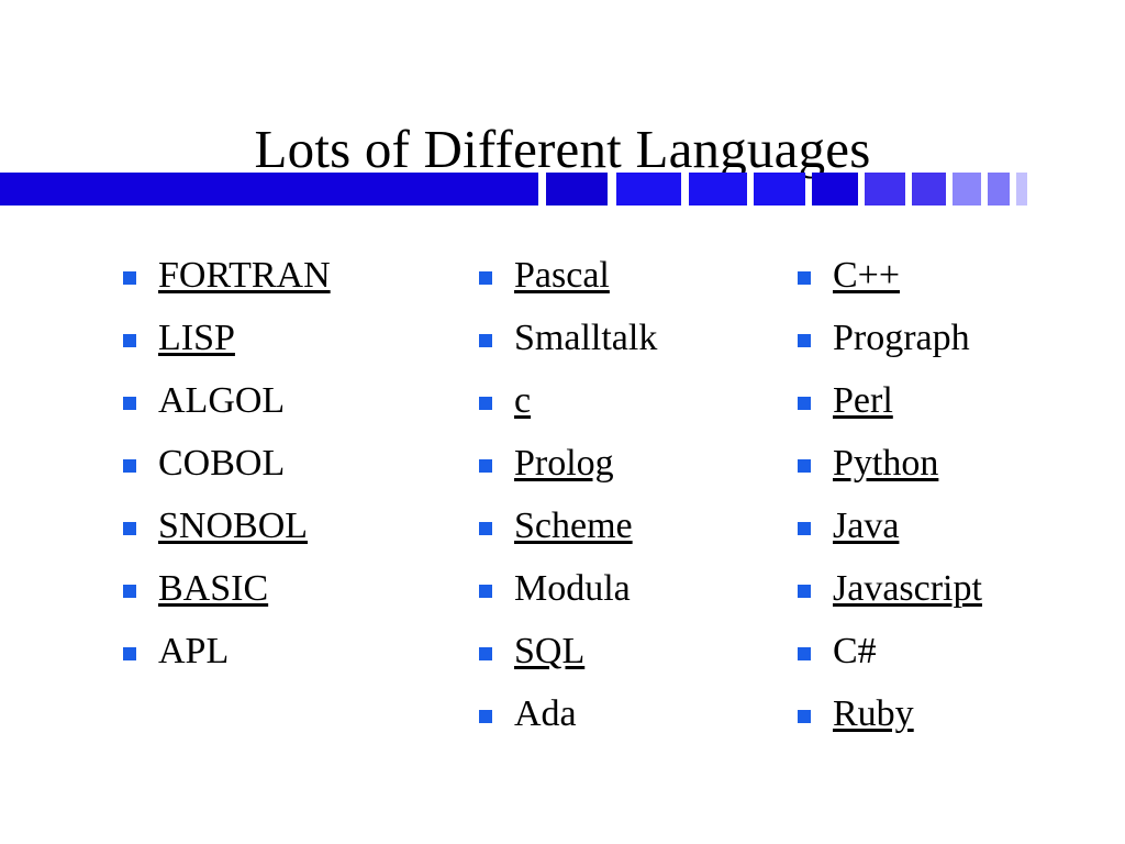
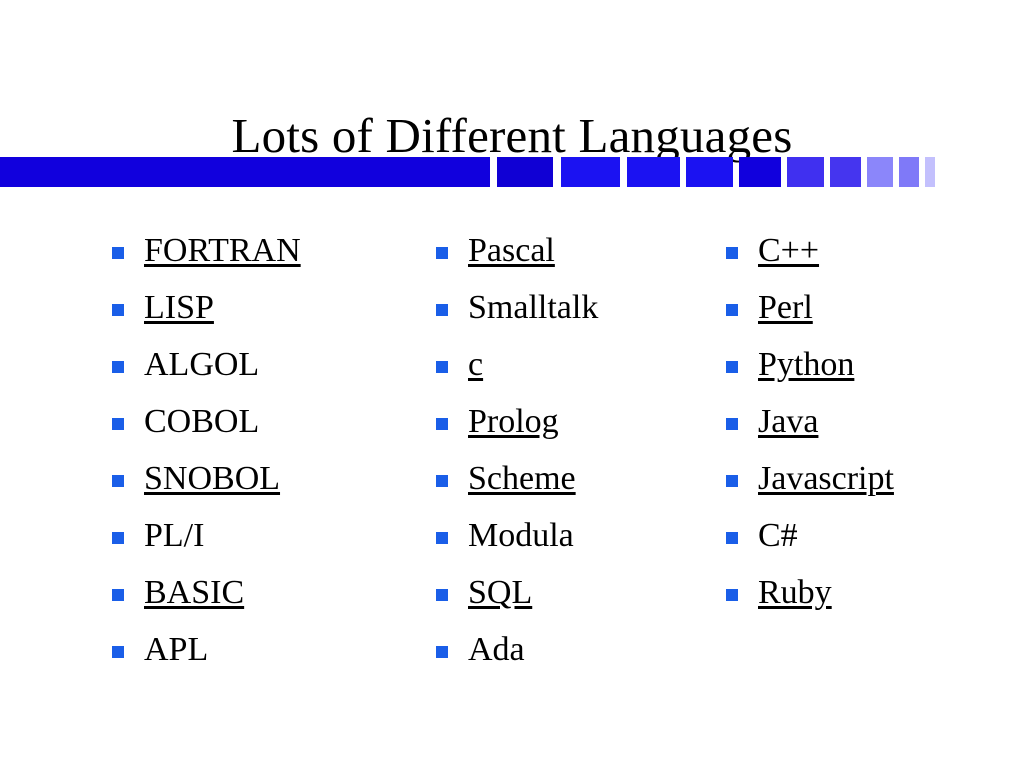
  Lots of Different Languages
  FORTRAN
  LISP
  ALGOL
  COBOL
  SNOBOL
+ PL/I
  BASIC
  APL
  Pascal
  Smalltalk
  c
  Prolog
  Scheme
  Modula
  SQL
  Ada
  C++
- Prograph
  Perl
  Python
  Java
  Javascript
  C#
  Ruby
